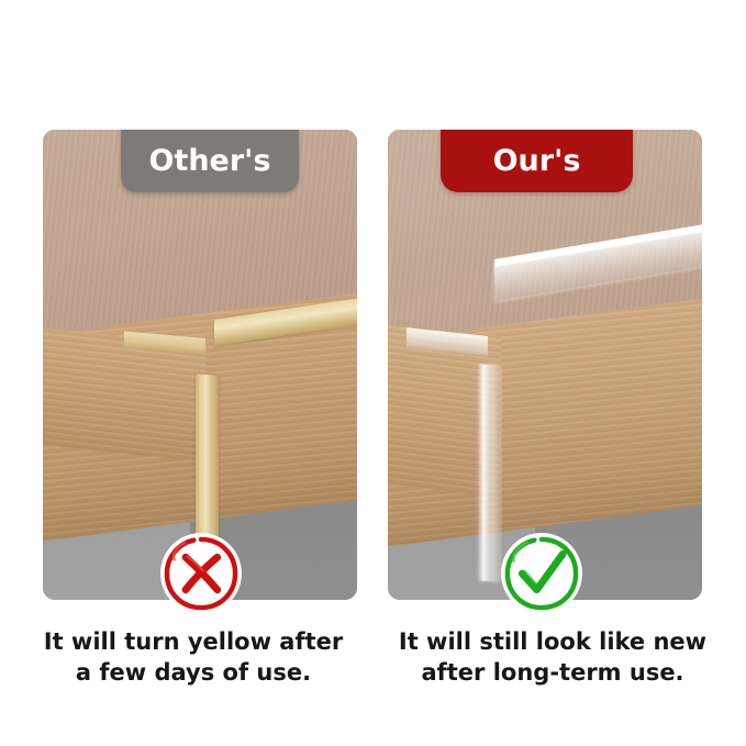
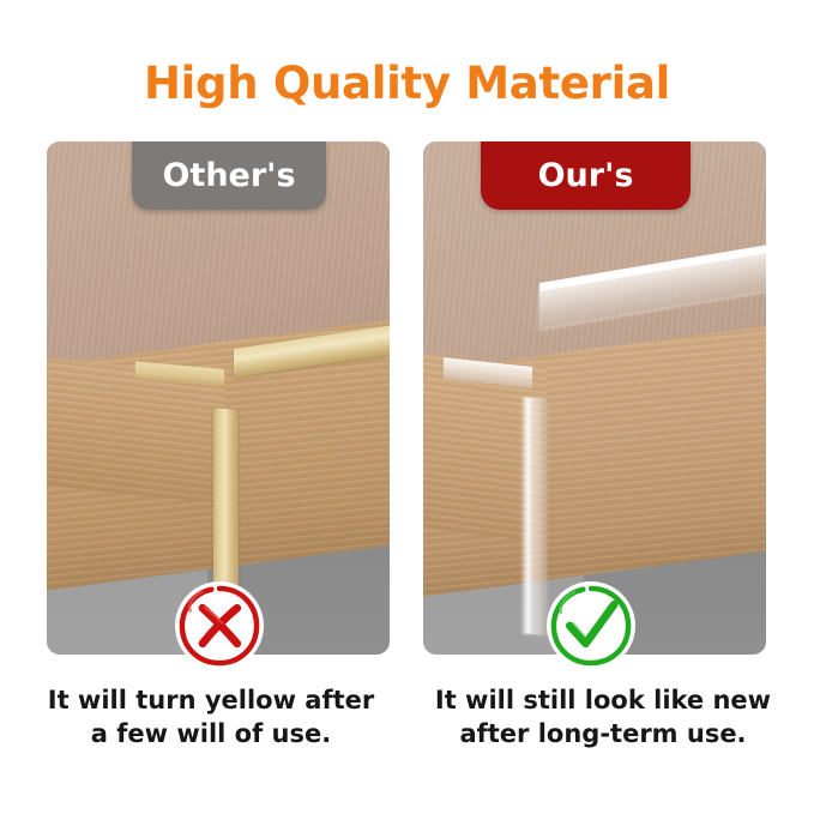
+ High Quality Material
  Other's
  Our's
  It will turn yellow after
- a few days of use.
+ a few will of use.
  It will still look like new
  after long-term use.
